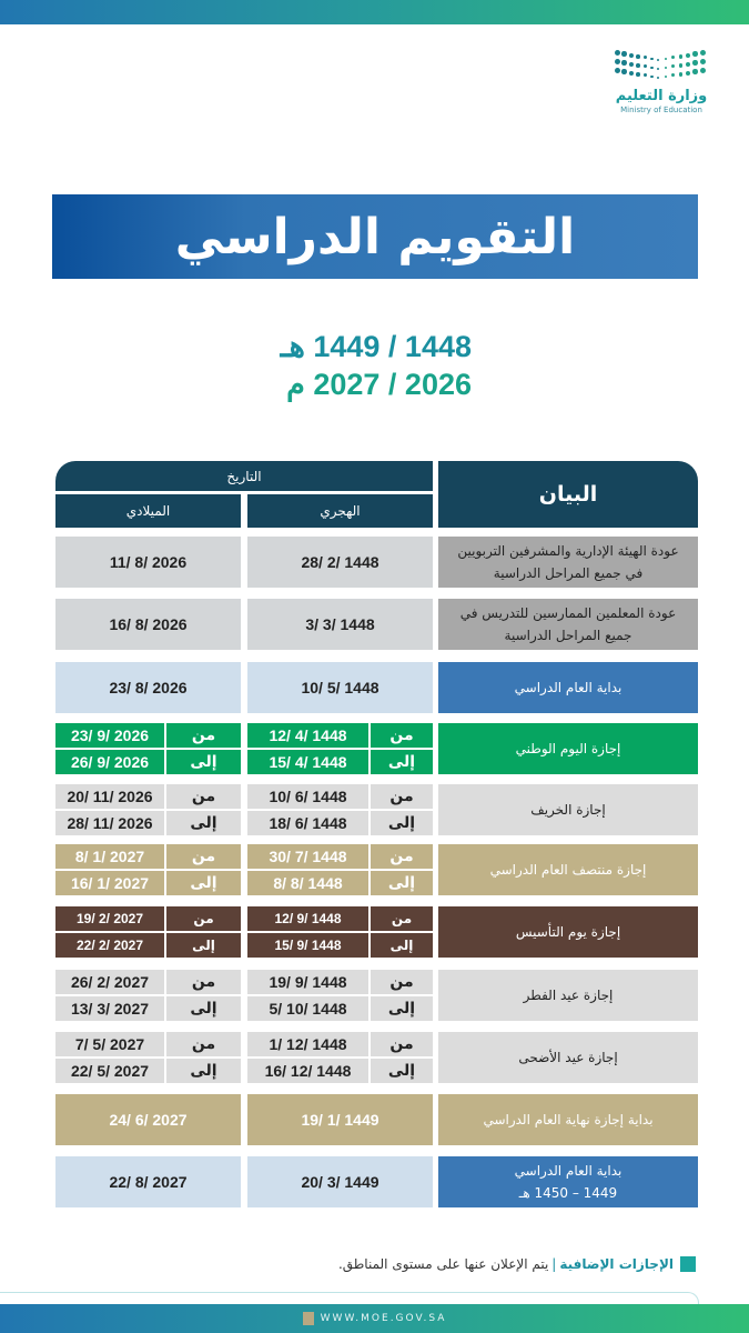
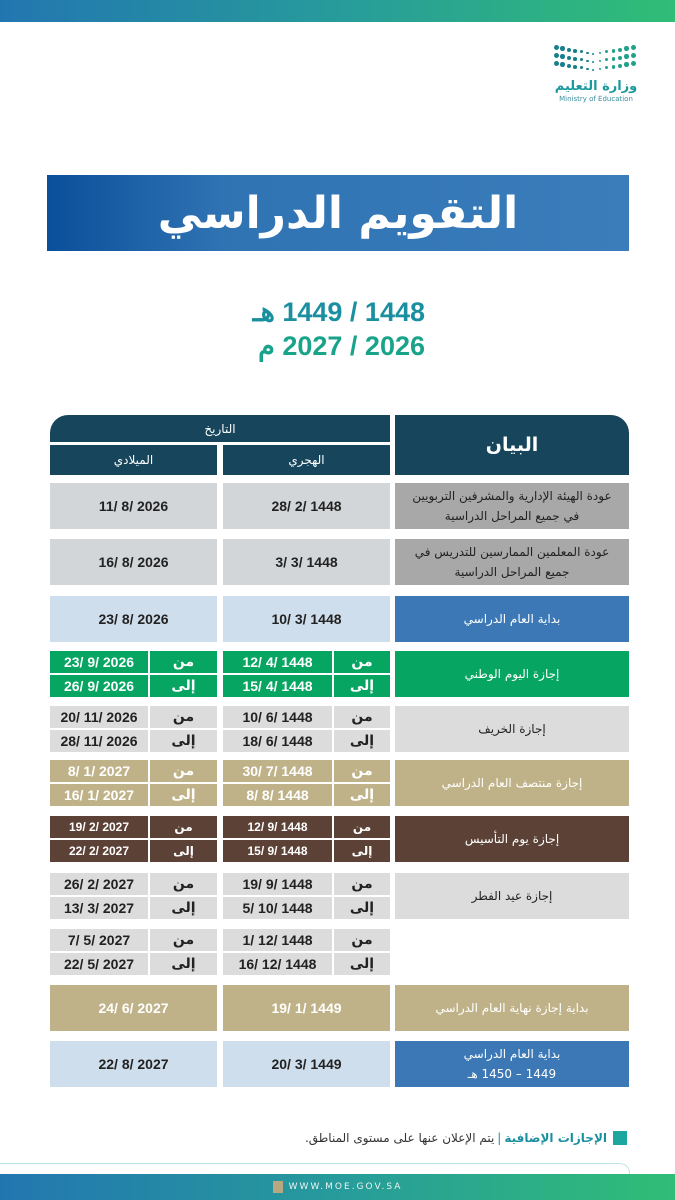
  وزارة التعليم
  Ministry of Education
  التقويم الدراسي
  1448 / 1449 هـ
  2026 / 2027 م
  البيان
  التاريخ
  الهجري
  الميلادي
  عودة الهيئة الإدارية والمشرفين التربويين في جميع المراحل الدراسية
  28/ 2/ 1448
  11/ 8/ 2026
  عودة المعلمين الممارسين للتدريس في جميع المراحل الدراسية
  3/ 3/ 1448
  16/ 8/ 2026
  بداية العام الدراسي
- 10/ 5/ 1448
+ 10/ 3/ 1448
  23/ 8/ 2026
  إجازة اليوم الوطني
  23/ 9/ 2026
  26/ 9/ 2026
  من
  إلى
  12/ 4/ 1448
  15/ 4/ 1448
  من
  إلى
  إجازة الخريف
  20/ 11/ 2026
  28/ 11/ 2026
  من
  إلى
  10/ 6/ 1448
  18/ 6/ 1448
  من
  إلى
  إجازة منتصف العام الدراسي
  8/ 1/ 2027
  16/ 1/ 2027
  من
  إلى
  30/ 7/ 1448
  8/ 8/ 1448
  من
  إلى
  إجازة يوم التأسيس
  19/ 2/ 2027
  22/ 2/ 2027
  من
  إلى
  12/ 9/ 1448
  15/ 9/ 1448
  من
  إلى
  إجازة عيد الفطر
  26/ 2/ 2027
  13/ 3/ 2027
  من
  إلى
  19/ 9/ 1448
  5/ 10/ 1448
  من
  إلى
- إجازة عيد الأضحى
  7/ 5/ 2027
  22/ 5/ 2027
  من
  إلى
  1/ 12/ 1448
  16/ 12/ 1448
  من
  إلى
  بداية إجازة نهاية العام الدراسي
  19/ 1/ 1449
  24/ 6/ 2027
  بداية العام الدراسي
  1449 – 1450 هـ
  20/ 3/ 1449
  22/ 8/ 2027
  الإجازات الإضافية
  |
  يتم الإعلان عنها على مستوى المناطق.
  WWW.MOE.GOV.SA
